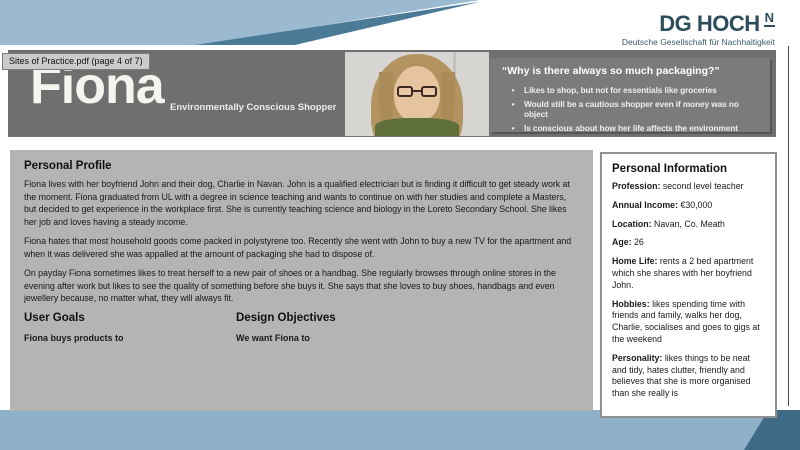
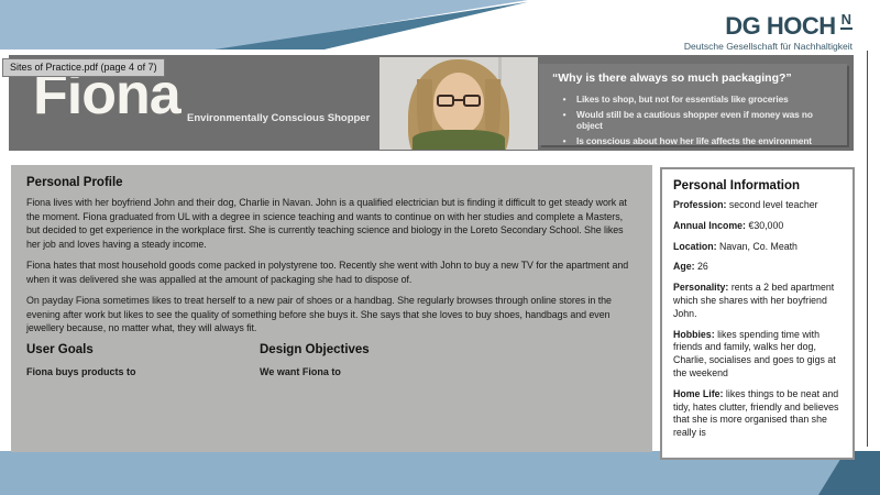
  DG HOCH
  N
  Deutsche Gesellschaft für Nachhaltigkeit
  Fiona
  Environmentally Conscious Shopper
  “Why is there always so much packaging?”
  •
  Likes to shop, but not for essentials like groceries
  •
  Would still be a cautious shopper even if money was no object
  •
  Is conscious about how her life affects the environment
  Sites of Practice.pdf (page 4 of 7)
  Personal Profile
  Fiona lives with her boyfriend John and their dog, Charlie in Navan. John is a qualified electrician but is finding it difficult to get steady work at the moment. Fiona graduated from UL with a degree in science teaching and wants to continue on with her studies and complete a Masters, but decided to get experience in the workplace first. She is currently teaching science and biology in the Loreto Secondary School. She likes her job and loves having a steady income.
  Fiona hates that most household goods come packed in polystyrene too. Recently she went with John to buy a new TV for the apartment and when it was delivered she was appalled at the amount of packaging she had to dispose of.
  On payday Fiona sometimes likes to treat herself to a new pair of shoes or a handbag. She regularly browses through online stores in the evening after work but likes to see the quality of something before she buys it. She says that she loves to buy shoes, handbags and even jewellery because, no matter what, they will always fit.
  User Goals
  Design Objectives
  Fiona buys products to
  We want Fiona to
  Personal Information
  Profession: second level teacher
  Annual Income: €30,000
  Location: Navan, Co. Meath
  Age: 26
- Home Life: rents a 2 bed apartment which she shares with her boyfriend John.
+ Personality: rents a 2 bed apartment which she shares with her boyfriend John.
  Hobbies: likes spending time with friends and family, walks her dog, Charlie, socialises and goes to gigs at the weekend
- Personality: likes things to be neat and tidy, hates clutter, friendly and believes that she is more organised than she really is
+ Home Life: likes things to be neat and tidy, hates clutter, friendly and believes that she is more organised than she really is
